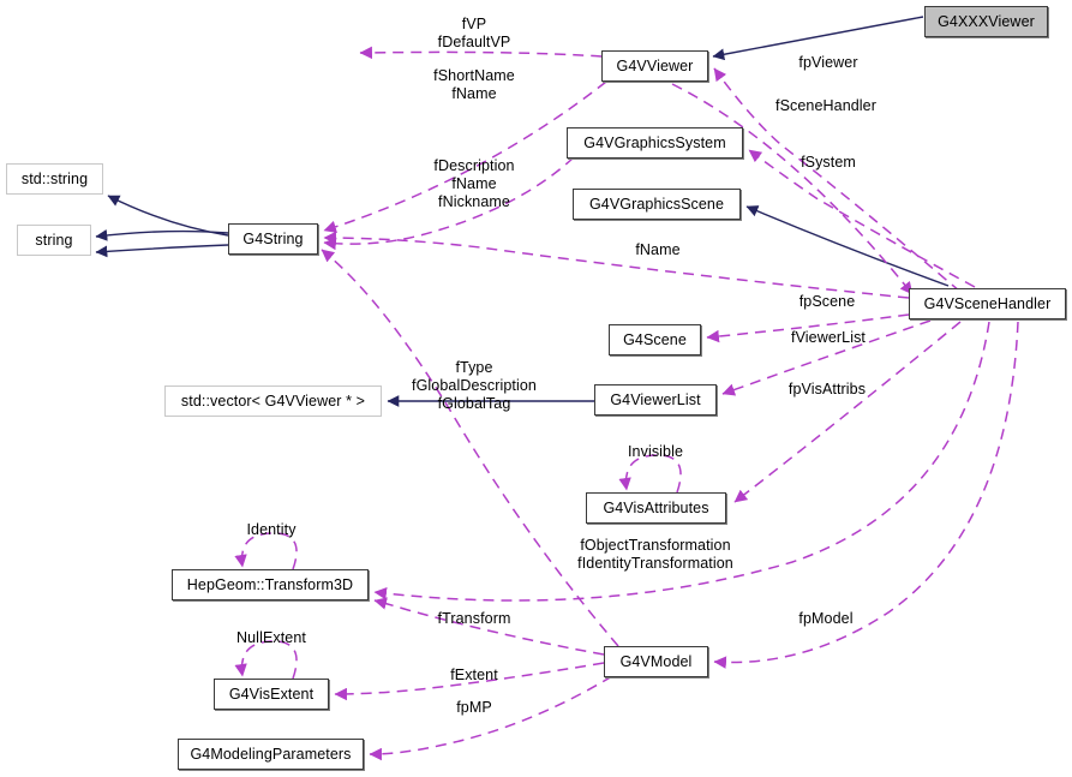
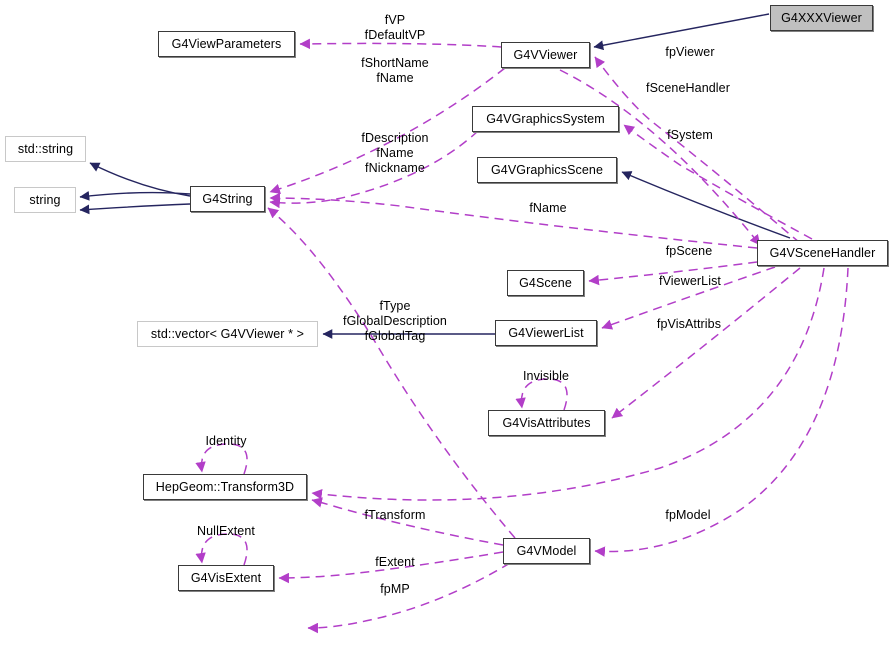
+ G4ViewParameters
  G4XXXViewer
  G4VViewer
  G4VGraphicsSystem
  G4VGraphicsScene
  std::string
  string
  G4String
  G4VSceneHandler
  G4Scene
  std::vector< G4VViewer * >
  G4ViewerList
  G4VisAttributes
  HepGeom::Transform3D
  G4VModel
  G4VisExtent
- G4ModelingParameters
  fVP
  fDefaultVP
  fShortName
  fName
  fpViewer
  fSceneHandler
  fDescription
  fName
  fNickname
  fSystem
  fName
  fpScene
  fViewerList
  fType
  fGlobalDescription
  fGlobalTag
  fpVisAttribs
  Invisible
  Identity
- fObjectTransformation
- fIdentityTransformation
  fTransform
  NullExtent
  fpModel
  fExtent
  fpMP
